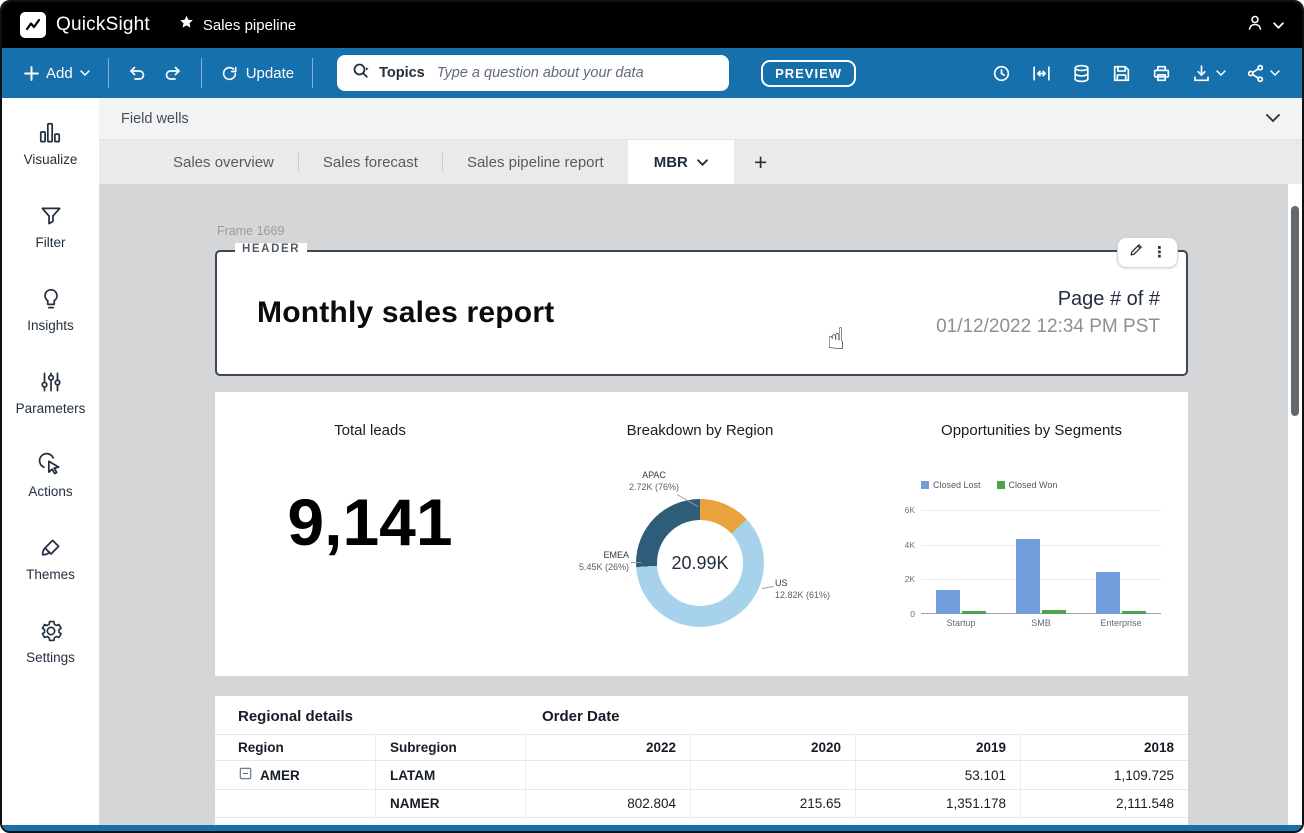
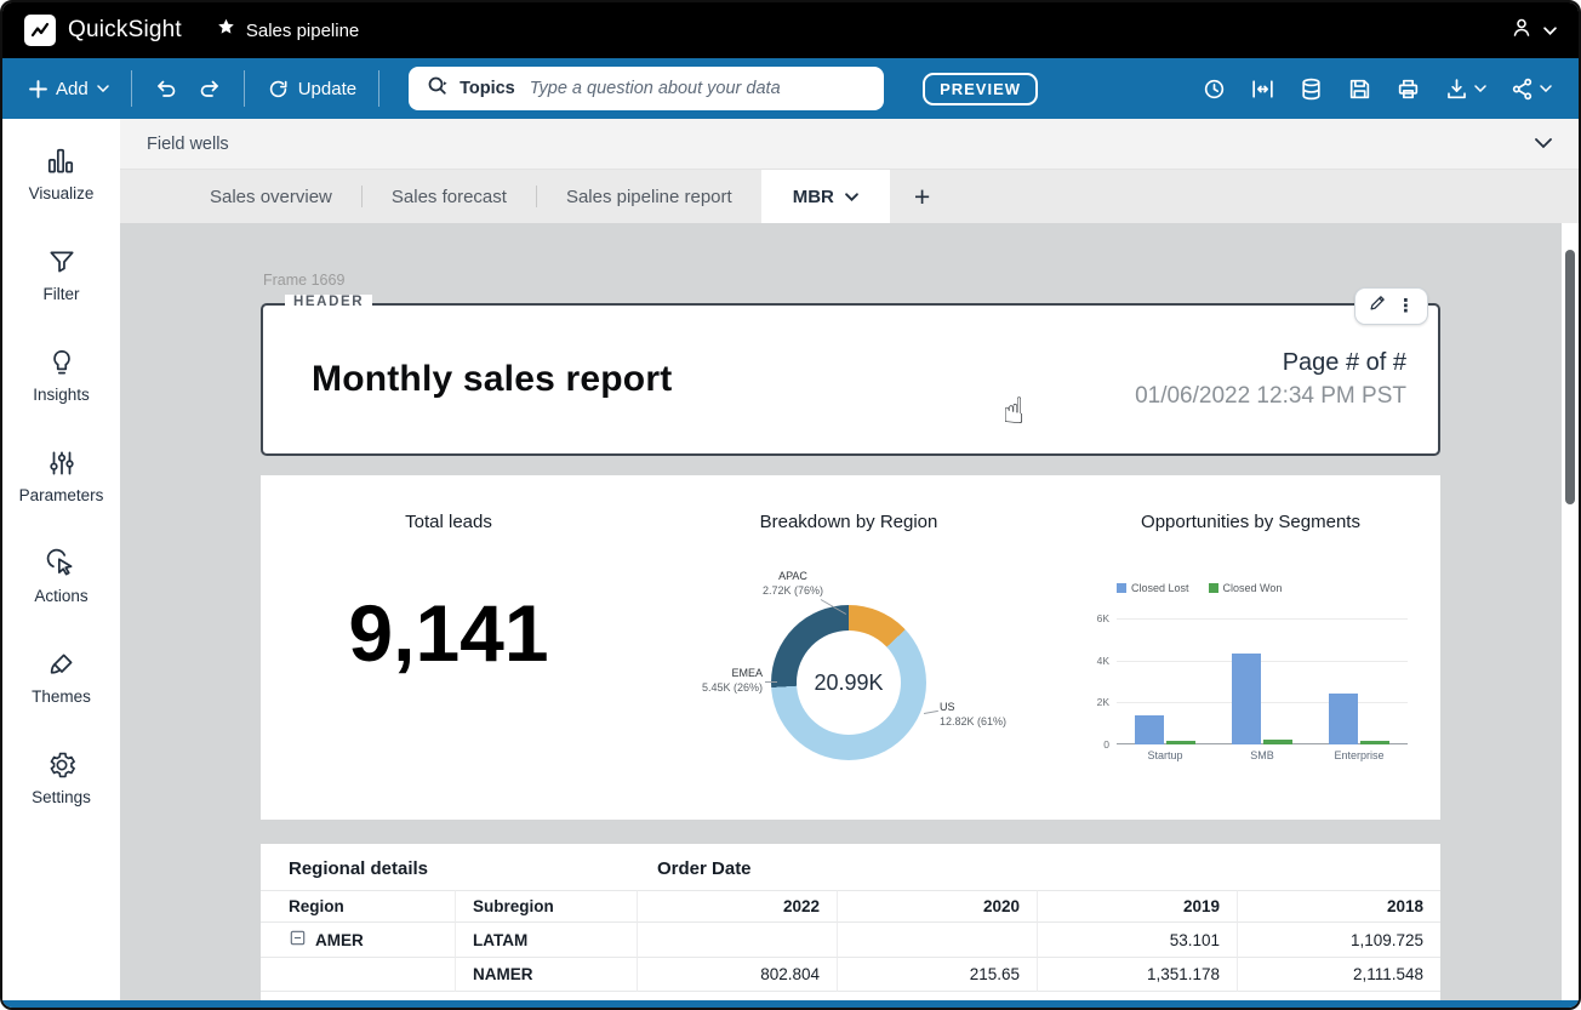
  QuickSight
  Sales pipeline
  Add
  Update
  Topics
  Type a question about your data
  PREVIEW
  Visualize
  Filter
  Insights
  Parameters
  Actions
  Themes
  Settings
  Field wells
  Sales overview
  Sales forecast
  Sales pipeline report
  MBR
  +
  Frame 1669
  HEADER
  Monthly sales report
  Page # of #
- 01/12/2022 12:34 PM PST
+ 01/06/2022 12:34 PM PST
  ⋮
  ☝
  Total leads
  9,141
  Breakdown by Region
  20.99K
  APAC
  2.72K (76%)
  EMEA
  5.45K (26%)
  US
  12.82K (61%)
  Opportunities by Segments
  Closed Lost
  Closed Won
  6K
  4K
  2K
  0
  Startup
  SMB
  Enterprise
  Regional details
  Order Date
  Region
  Subregion
  2022
  2020
  2019
  2018
  AMER
  LATAM
  53.101
  1,109.725
  NAMER
  802.804
  215.65
  1,351.178
  2,111.548
